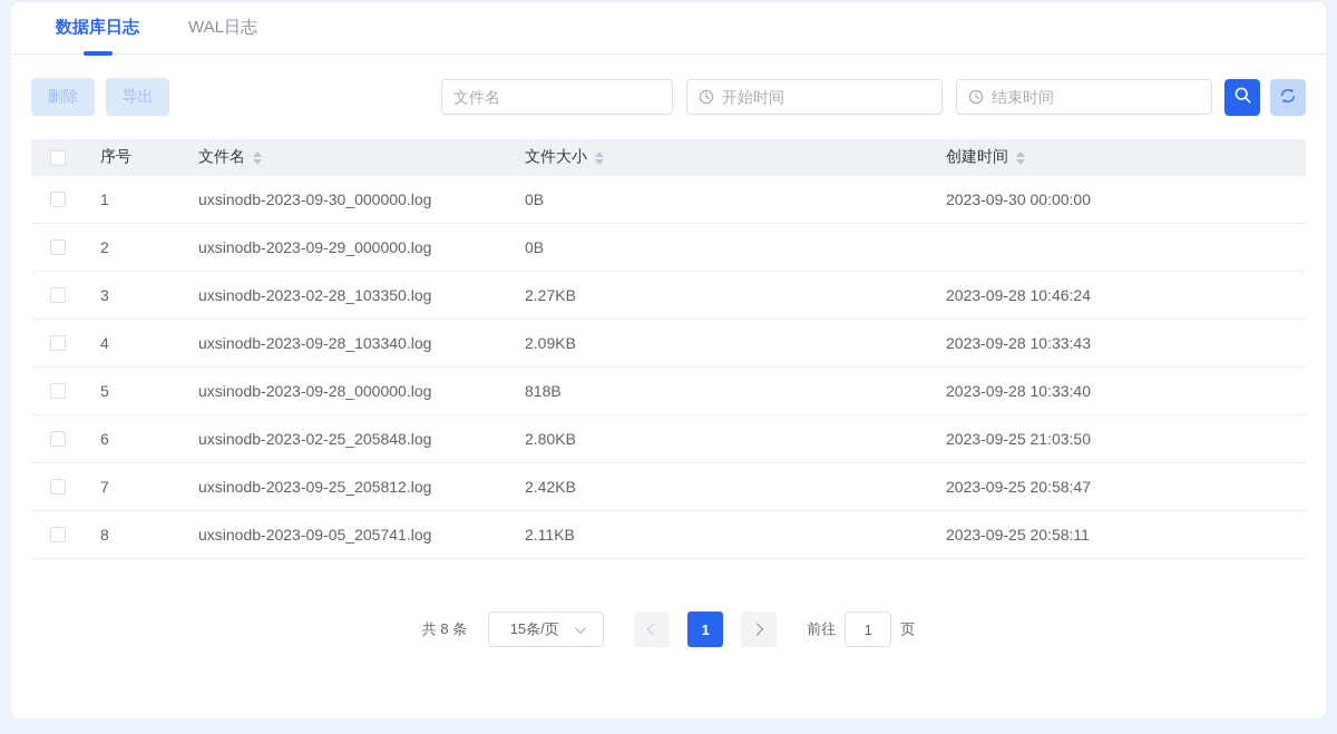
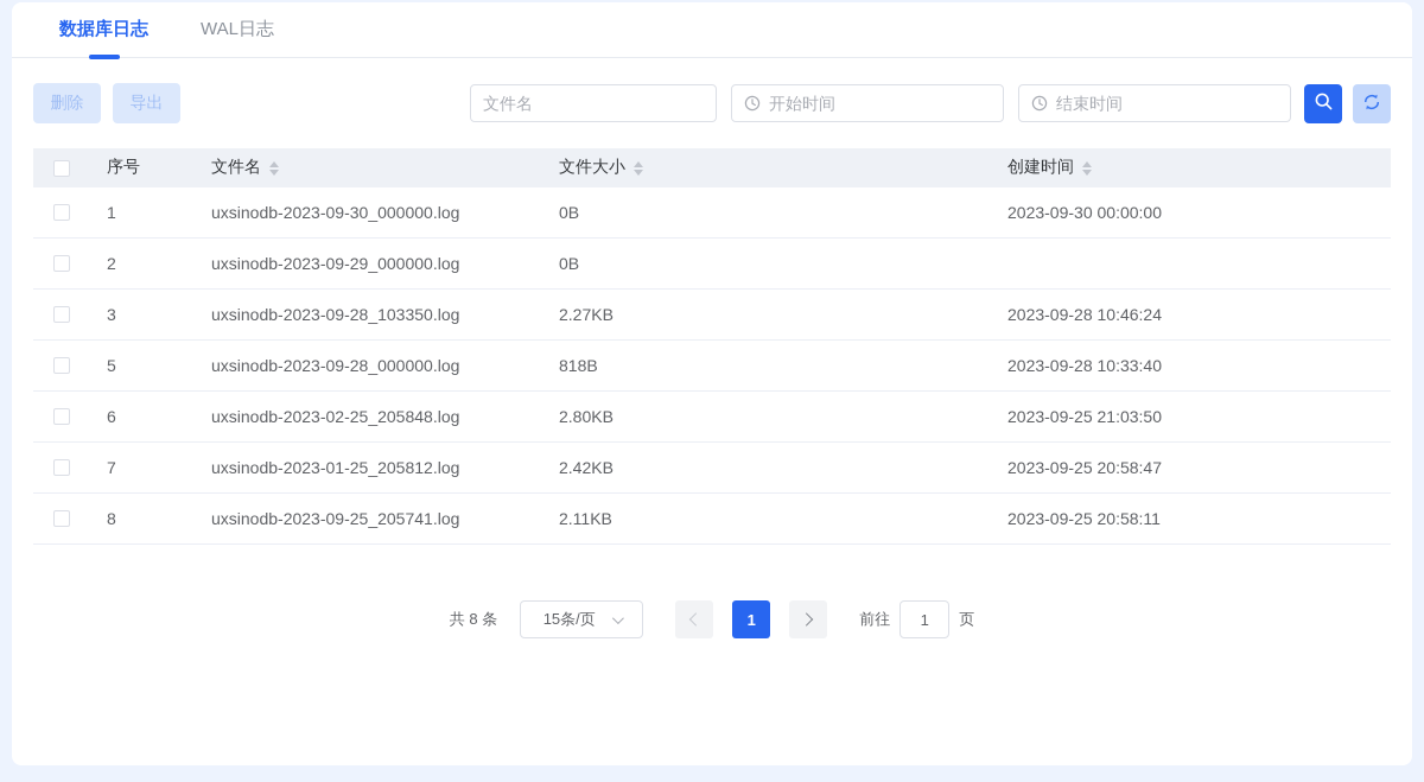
  数据库日志
  WAL日志
  删除
  导出
  文件名
  开始时间
  结束时间
  序号
  文件名
  文件大小
  创建时间
  1
  uxsinodb-2023-09-30_000000.log
  0B
  2023-09-30 00:00:00
  2
  uxsinodb-2023-09-29_000000.log
  0B
  3
- uxsinodb-2023-02-28_103350.log
+ uxsinodb-2023-09-28_103350.log
  2.27KB
  2023-09-28 10:46:24
- 4
- uxsinodb-2023-09-28_103340.log
- 2.09KB
- 2023-09-28 10:33:43
  5
  uxsinodb-2023-09-28_000000.log
  818B
  2023-09-28 10:33:40
  6
  uxsinodb-2023-02-25_205848.log
  2.80KB
  2023-09-25 21:03:50
  7
- uxsinodb-2023-09-25_205812.log
+ uxsinodb-2023-01-25_205812.log
  2.42KB
  2023-09-25 20:58:47
  8
- uxsinodb-2023-09-05_205741.log
+ uxsinodb-2023-09-25_205741.log
  2.11KB
  2023-09-25 20:58:11
  共 8 条
  15条/页
  1
  前往
  1
  页
